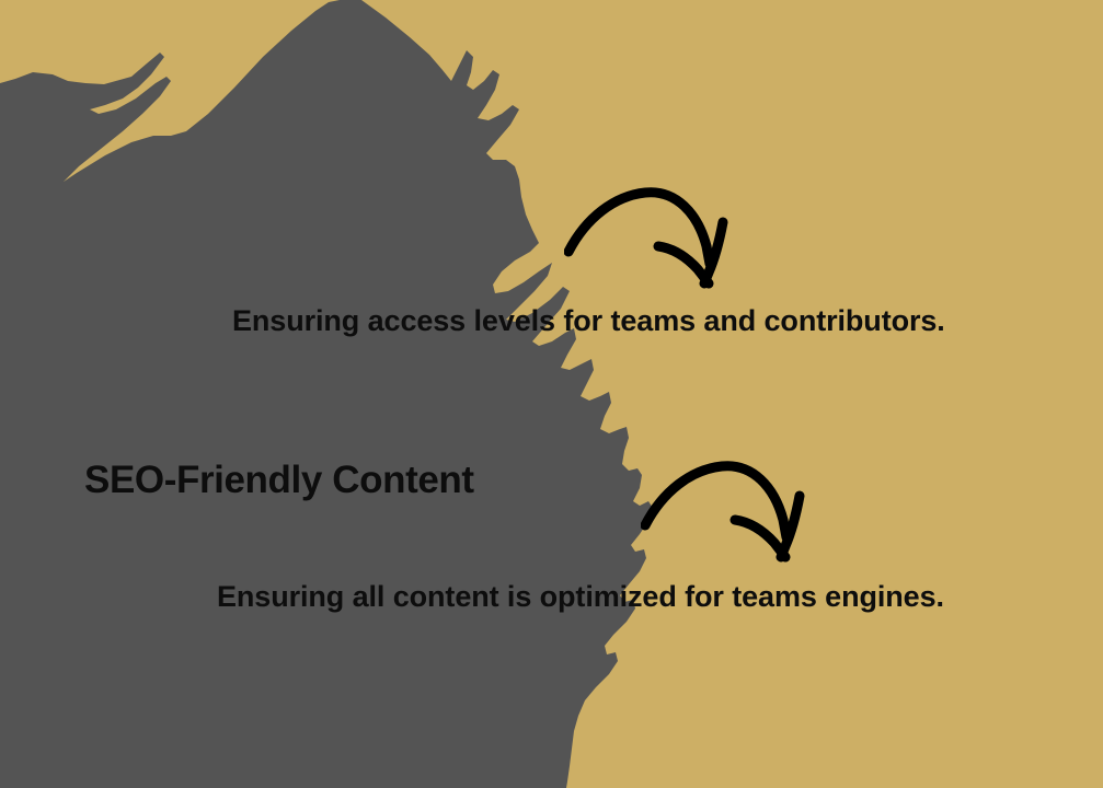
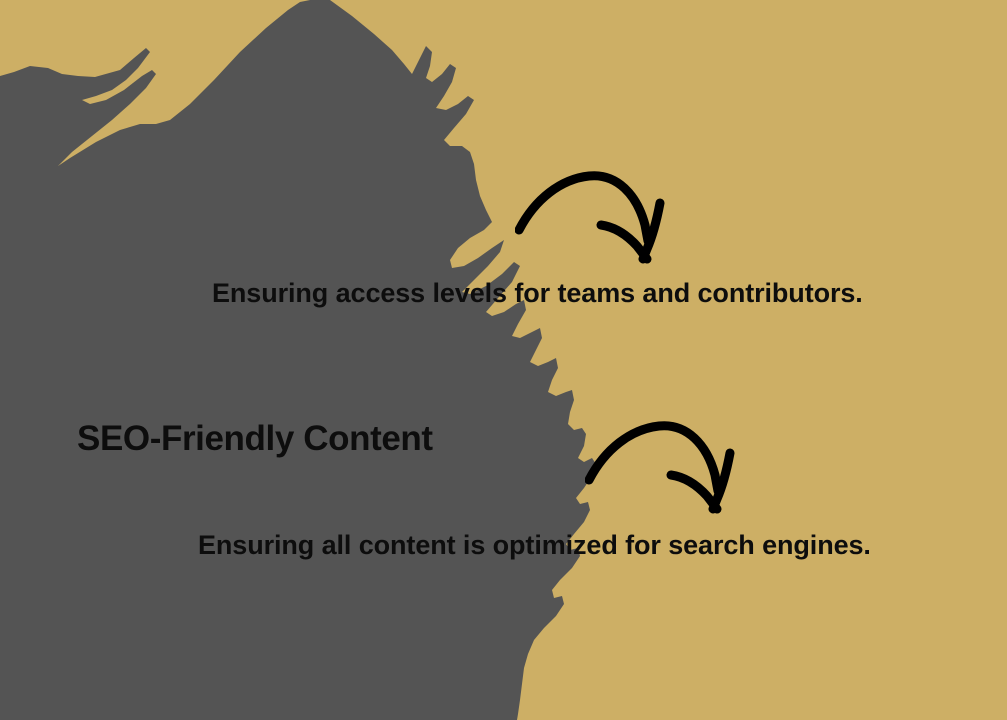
  Ensuring access levels for teams and contributors.
  SEO-Friendly Content
- Ensuring all content is optimized for teams engines.
+ Ensuring all content is optimized for search engines.
